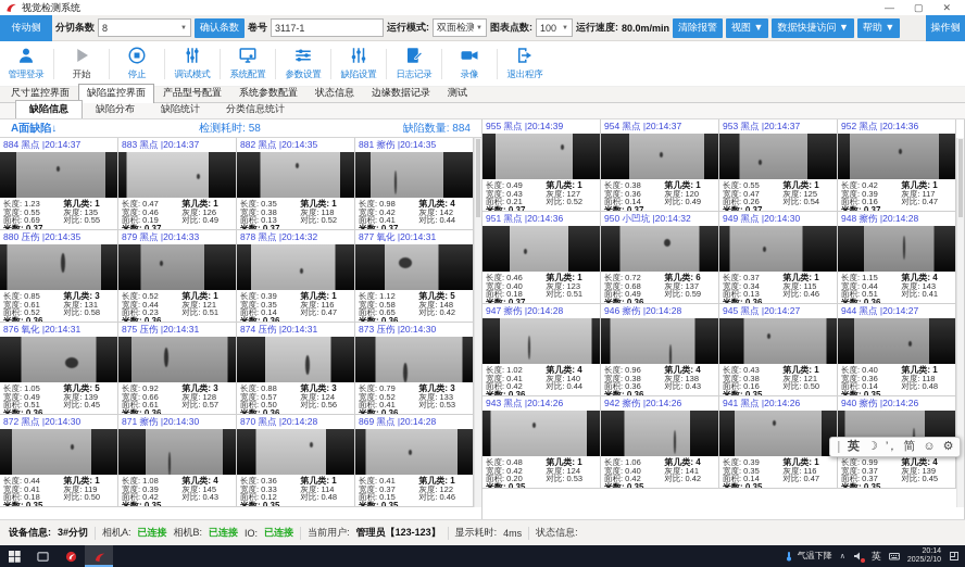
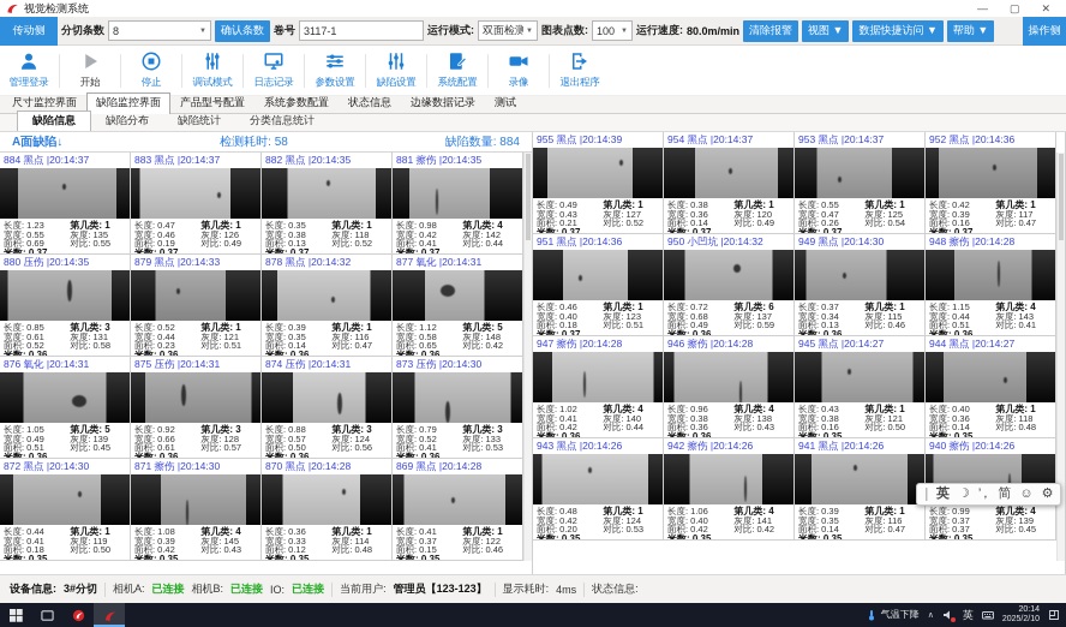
  视觉检测系统
  —
  ▢
  ✕
  传动侧
  分切条数
  8
  确认条数
  卷号
  3117-1
  运行模式:
  双面检测
  图表点数:
  100
  运行速度:
  80.0m/min
  清除报警
  视图 ▼
  数据快捷访问 ▼
  帮助 ▼
  操作侧
  管理登录
  开始
  停止
  调试模式
- 系统配置
+ 日志记录
  参数设置
  缺陷设置
- 日志记录
+ 系统配置
  录像
  退出程序
  尺寸监控界面
  缺陷监控界面
  产品型号配置
  系统参数配置
  状态信息
  边缘数据记录
  测试
  缺陷信息
  缺陷分布
  缺陷统计
  分类信息统计
  A面缺陷↓
  检测耗时: 58
  缺陷数量: 884
  884 黑点 |20:14:37
  长度: 1.23
  宽度: 0.55
  面积: 0.69
  米数: 0.37
  第几类: 1
  灰度: 135
  对比: 0.55
  883 黑点 |20:14:37
  长度: 0.47
  宽度: 0.46
  面积: 0.19
  米数: 0.37
  第几类: 1
  灰度: 126
  对比: 0.49
  882 黑点 |20:14:35
  长度: 0.35
  宽度: 0.38
  面积: 0.13
  米数: 0.37
  第几类: 1
  灰度: 118
  对比: 0.52
  881 擦伤 |20:14:35
  长度: 0.98
  宽度: 0.42
  面积: 0.41
  米数: 0.37
  第几类: 4
  灰度: 142
  对比: 0.44
  880 压伤 |20:14:35
  长度: 0.85
  宽度: 0.61
  面积: 0.52
  米数: 0.36
  第几类: 3
  灰度: 131
  对比: 0.58
  879 黑点 |20:14:33
  长度: 0.52
  宽度: 0.44
  面积: 0.23
  米数: 0.36
  第几类: 1
  灰度: 121
  对比: 0.51
  878 黑点 |20:14:32
  长度: 0.39
  宽度: 0.35
  面积: 0.14
  米数: 0.36
  第几类: 1
  灰度: 116
  对比: 0.47
  877 氧化 |20:14:31
  长度: 1.12
  宽度: 0.58
  面积: 0.65
  米数: 0.36
  第几类: 5
  灰度: 148
  对比: 0.42
  876 氧化 |20:14:31
  长度: 1.05
  宽度: 0.49
  面积: 0.51
  米数: 0.36
  第几类: 5
  灰度: 139
  对比: 0.45
  875 压伤 |20:14:31
  长度: 0.92
  宽度: 0.66
  面积: 0.61
  米数: 0.36
  第几类: 3
  灰度: 128
  对比: 0.57
  874 压伤 |20:14:31
  长度: 0.88
  宽度: 0.57
  面积: 0.50
  米数: 0.36
  第几类: 3
  灰度: 124
  对比: 0.56
  873 压伤 |20:14:30
  长度: 0.79
  宽度: 0.52
  面积: 0.41
  米数: 0.36
  第几类: 3
  灰度: 133
  对比: 0.53
  872 黑点 |20:14:30
  长度: 0.44
  宽度: 0.41
  面积: 0.18
  米数: 0.35
  第几类: 1
  灰度: 119
  对比: 0.50
  871 擦伤 |20:14:30
  长度: 1.08
  宽度: 0.39
  面积: 0.42
  米数: 0.35
  第几类: 4
  灰度: 145
  对比: 0.43
  870 黑点 |20:14:28
  长度: 0.36
  宽度: 0.33
  面积: 0.12
  米数: 0.35
  第几类: 1
  灰度: 114
  对比: 0.48
  869 黑点 |20:14:28
  长度: 0.41
  宽度: 0.37
  面积: 0.15
  米数: 0.35
  第几类: 1
  灰度: 122
  对比: 0.46
  955 黑点 |20:14:39
  长度: 0.49
  宽度: 0.43
  面积: 0.21
  米数: 0.37
  第几类: 1
  灰度: 127
  对比: 0.52
  954 黑点 |20:14:37
  长度: 0.38
  宽度: 0.36
  面积: 0.14
  米数: 0.37
  第几类: 1
  灰度: 120
  对比: 0.49
  953 黑点 |20:14:37
  长度: 0.55
  宽度: 0.47
  面积: 0.26
  米数: 0.37
  第几类: 1
  灰度: 125
  对比: 0.54
  952 黑点 |20:14:36
  长度: 0.42
  宽度: 0.39
  面积: 0.16
  米数: 0.37
  第几类: 1
  灰度: 117
  对比: 0.47
  951 黑点 |20:14:36
  长度: 0.46
  宽度: 0.40
  面积: 0.18
  米数: 0.37
  第几类: 1
  灰度: 123
  对比: 0.51
  950 小凹坑 |20:14:32
  长度: 0.72
  宽度: 0.68
  面积: 0.49
  米数: 0.36
  第几类: 6
  灰度: 137
  对比: 0.59
  949 黑点 |20:14:30
  长度: 0.37
  宽度: 0.34
  面积: 0.13
  米数: 0.36
  第几类: 1
  灰度: 115
  对比: 0.46
  948 擦伤 |20:14:28
  长度: 1.15
  宽度: 0.44
  面积: 0.51
  米数: 0.36
  第几类: 4
  灰度: 143
  对比: 0.41
  947 擦伤 |20:14:28
  长度: 1.02
  宽度: 0.41
  面积: 0.42
  米数: 0.36
  第几类: 4
  灰度: 140
  对比: 0.44
  946 擦伤 |20:14:28
  长度: 0.96
  宽度: 0.38
  面积: 0.36
  米数: 0.36
  第几类: 4
  灰度: 138
  对比: 0.43
  945 黑点 |20:14:27
  长度: 0.43
  宽度: 0.38
  面积: 0.16
  米数: 0.35
  第几类: 1
  灰度: 121
  对比: 0.50
  944 黑点 |20:14:27
  长度: 0.40
  宽度: 0.36
  面积: 0.14
  米数: 0.35
  第几类: 1
  灰度: 118
  对比: 0.48
  943 黑点 |20:14:26
  长度: 0.48
  宽度: 0.42
  面积: 0.20
  米数: 0.35
  第几类: 1
  灰度: 124
  对比: 0.53
  942 擦伤 |20:14:26
  长度: 1.06
  宽度: 0.40
  面积: 0.42
  米数: 0.35
  第几类: 4
  灰度: 141
  对比: 0.42
  941 黑点 |20:14:26
  长度: 0.39
  宽度: 0.35
  面积: 0.14
  米数: 0.35
  第几类: 1
  灰度: 116
  对比: 0.47
  940 擦伤 |20:14:26
  长度: 0.99
  宽度: 0.37
  面积: 0.37
  米数: 0.35
  第几类: 4
  灰度: 139
  对比: 0.45
  设备信息:
  3#分切
  相机A:
  已连接
  相机B:
  已连接
  IO:
  已连接
  当前用户:
  管理员【123-123】
  显示耗时:
  4ms
  状态信息:
  气温下降
  英
  英
  ☽
  ’，
  简
  ☺
  ⚙
